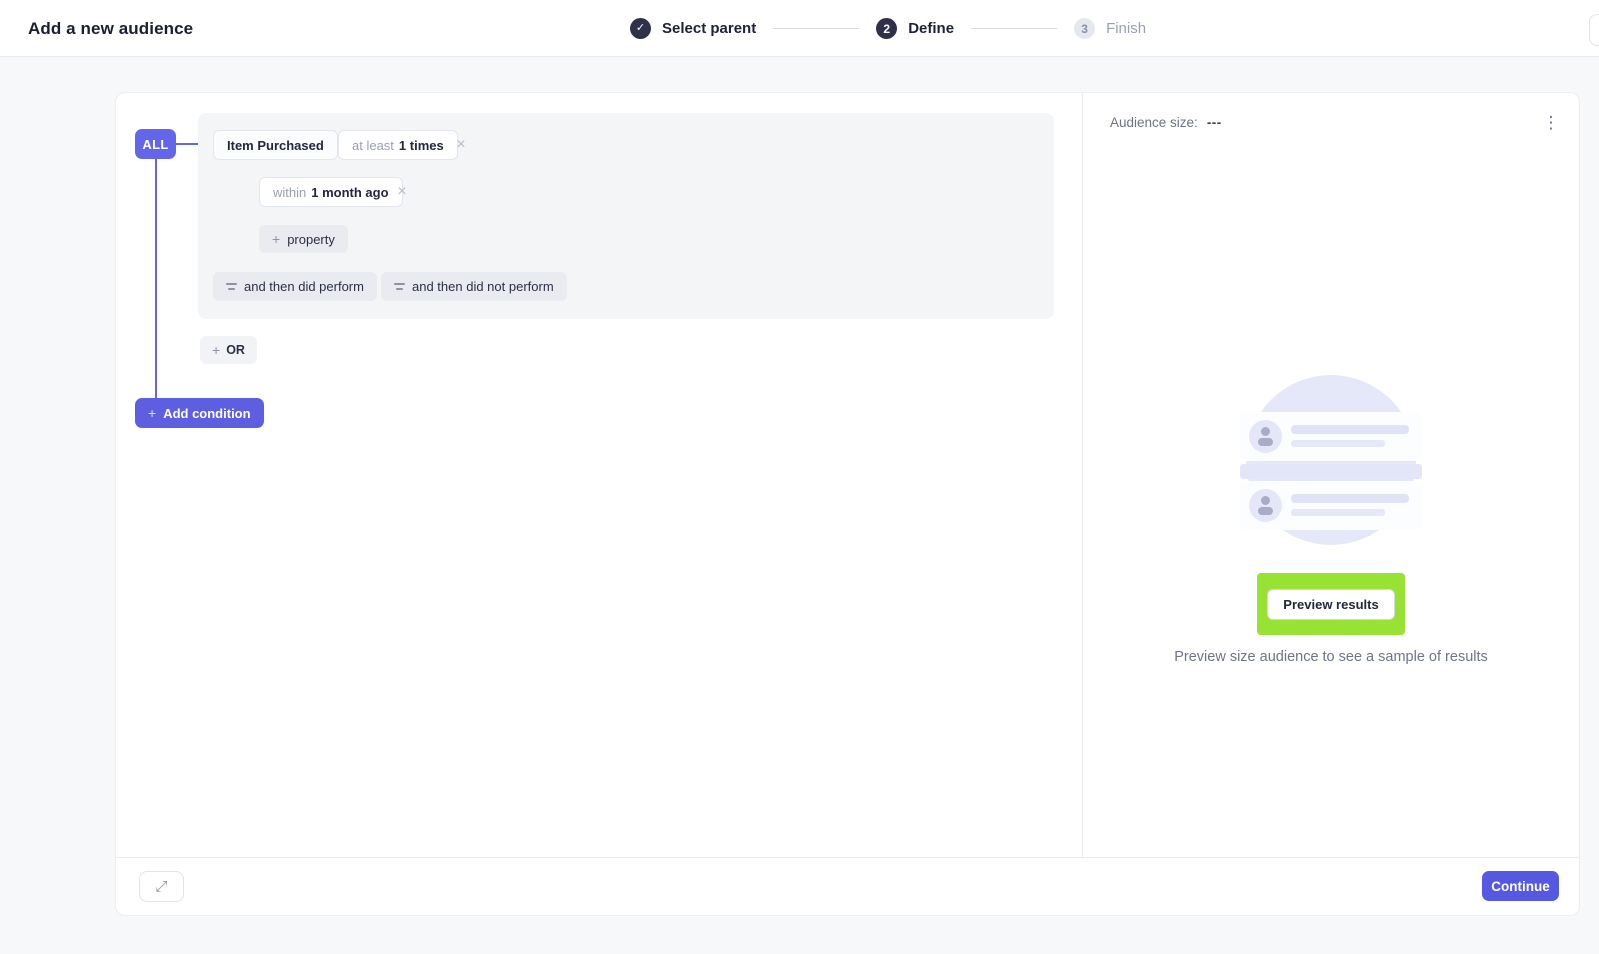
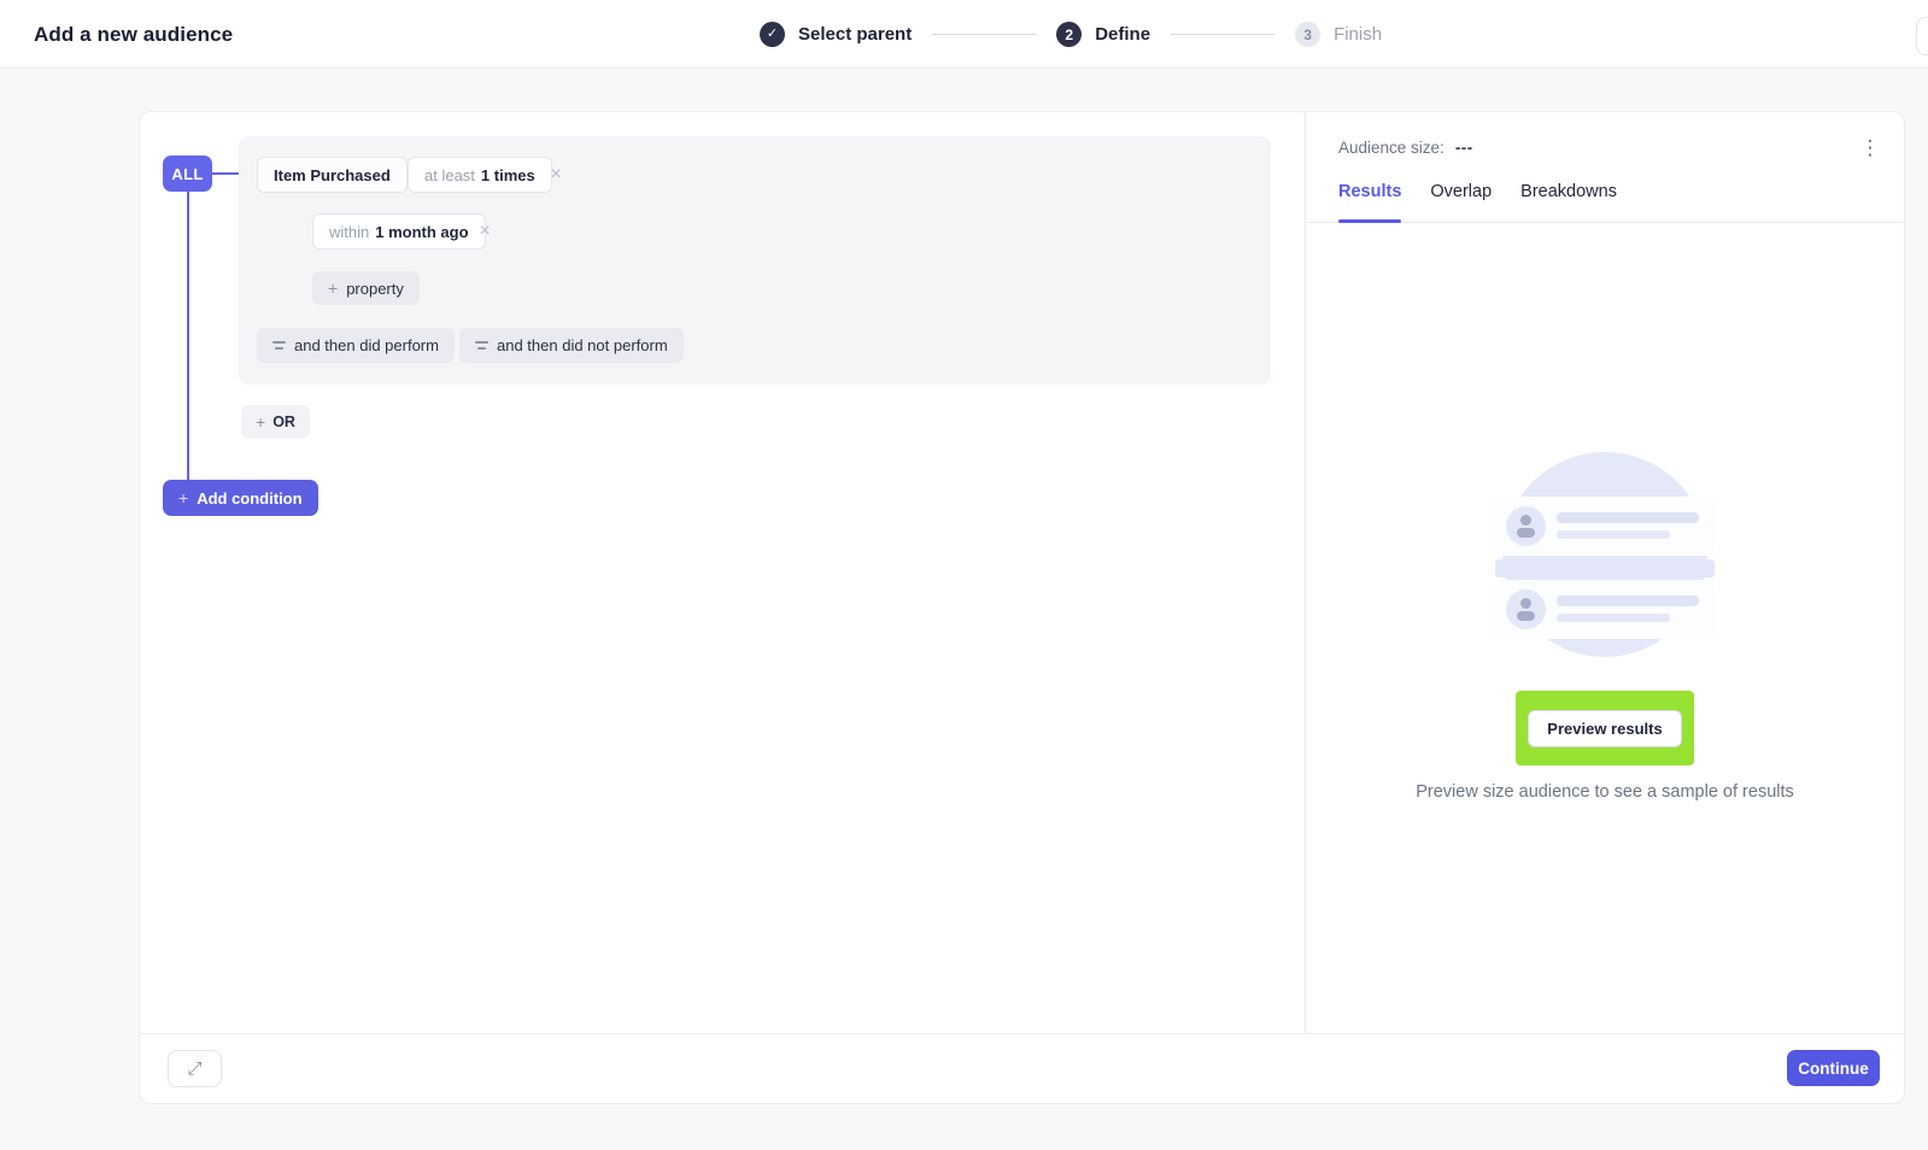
  Add a new audience
  ✓
  Select parent
  2
  Define
  3
  Finish
  ALL
  Item Purchased
  at least
  1 times
  ×
  within
  1 month ago
  ×
  +
  property
  and then did perform
  and then did not perform
  +
  OR
  +
  Add condition
  Audience size:
  ---
  ⋮
+ Results
+ Overlap
+ Breakdowns
  Preview results
  Preview size audience to see a sample of results
  ⤢
  Continue
